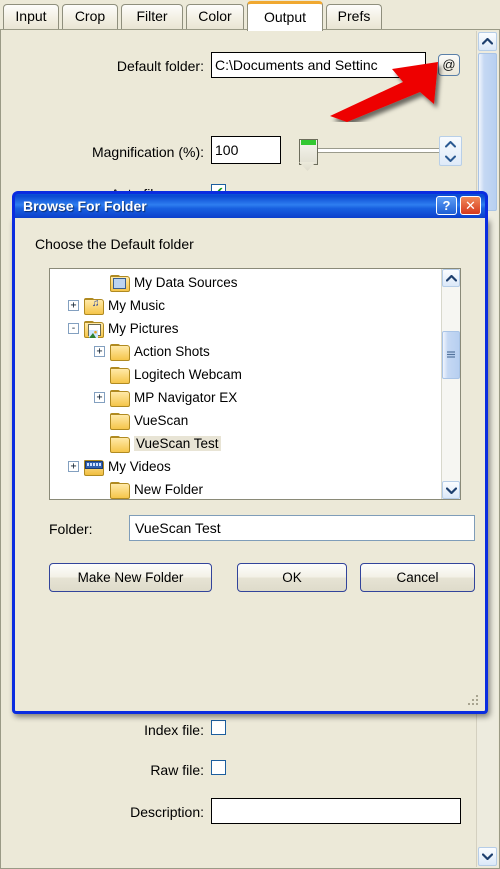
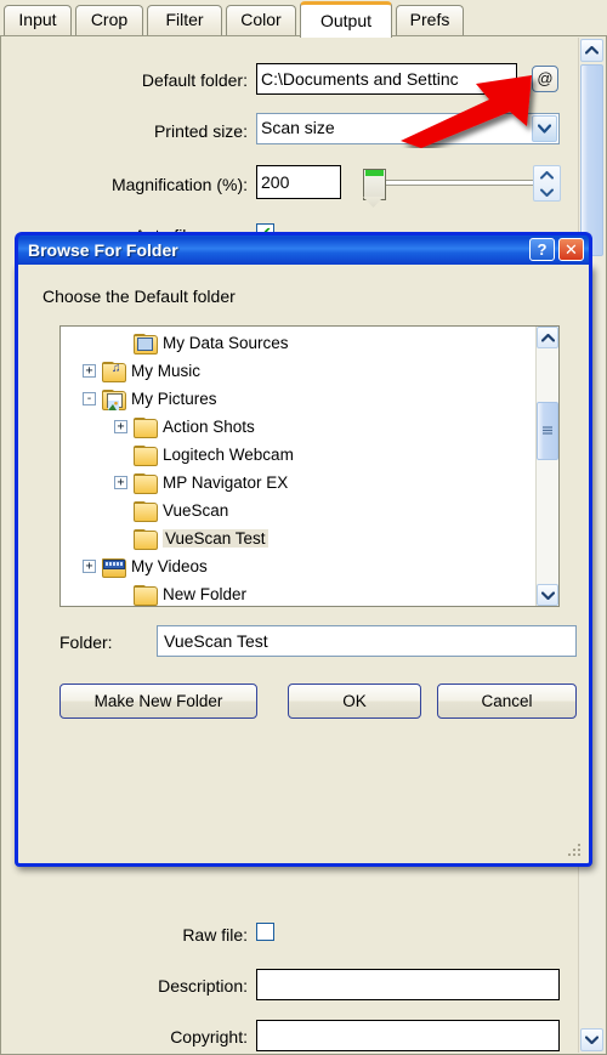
  Input
  Crop
  Filter
  Color
  Output
  Prefs
  Default folder:
  C:\Documents and Settinc
  @
+ Printed size:
+ Scan size
  Magnification (%):
- 100
+ 200
- Index file:
  Raw file:
  Description:
+ Copyright:
  Browse For Folder
  ?
  ✕
  Choose the Default folder
  My Data Sources
  +
  ♫
  My Music
  -
  My Pictures
  +
  Action Shots
  Logitech Webcam
  +
  MP Navigator EX
  VueScan
  VueScan Test
  +
  My Videos
  New Folder
  Folder:
  VueScan Test
  Make New Folder
  OK
  Cancel
